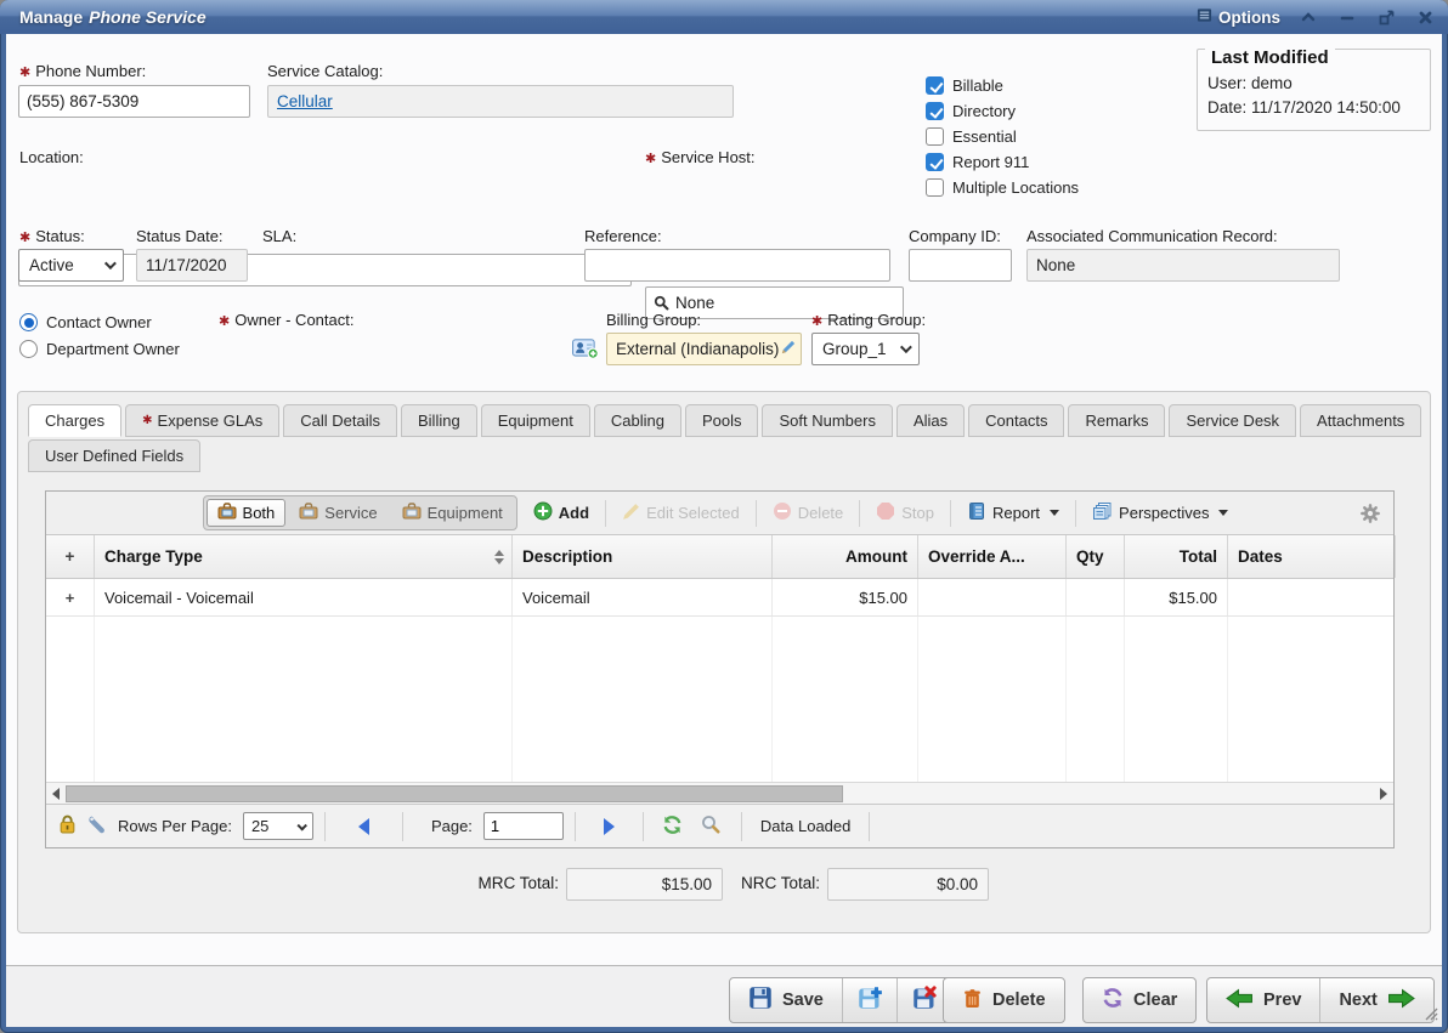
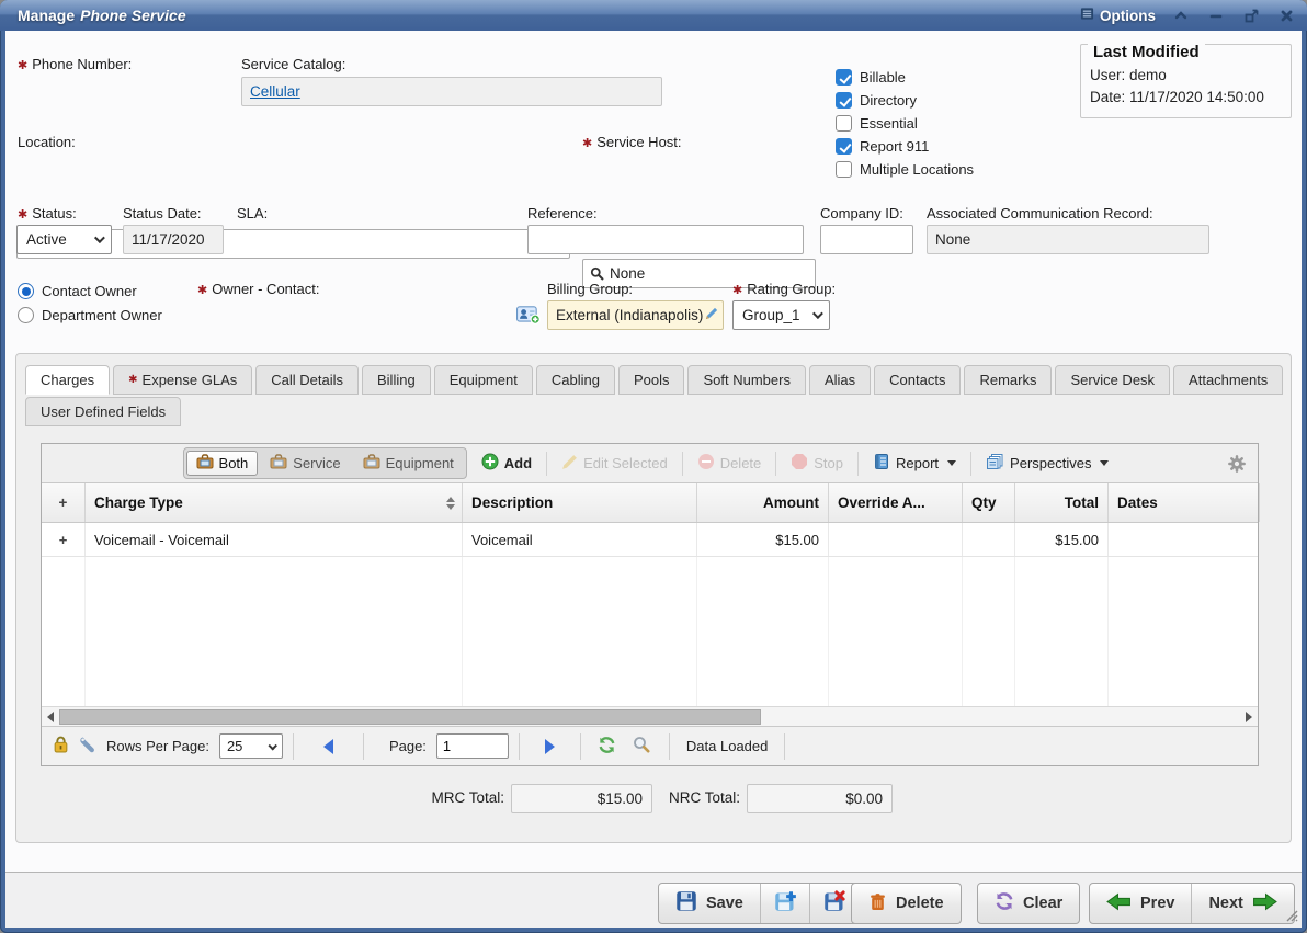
  Manage Phone Service
  Options
  ✱ Phone Number:
- (555) 867-5309
  Service Catalog:
  Cellular
  Billable
  Directory
  Essential
  Report 911
  Multiple Locations
  Last Modified
  User: demo
  Date: 11/17/2020 14:50:00
  Location:
  ✱ Service Host:
  None
  ✱ Status:
  Active
  Status Date:
  11/17/2020
  SLA:
  Reference:
  Company ID:
  Associated Communication Record:
  None
  Contact Owner
  Department Owner
  ✱ Owner - Contact:
  Billing Group:
  External (Indianapolis)
  ✱ Rating Group:
  Group_1
  Charges
  ✱
  Expense GLAs
  Call Details
  Billing
  Equipment
  Cabling
  Pools
  Soft Numbers
  Alias
  Contacts
  Remarks
  Service Desk
  Attachments
  User Defined Fields
  Both
  Service
  Equipment
  Add
  Edit Selected
  Delete
  Stop
  Report
  Perspectives
  +
  Charge Type
  Description
  Amount
  Override A...
  Qty
  Total
  Dates
  +
  Voicemail - Voicemail
  Voicemail
  $15.00
  $15.00
  Rows Per Page:
  25
  Page:
  1
  Data Loaded
  MRC Total:
  $15.00
  NRC Total:
  $0.00
  Save
  Delete
  Clear
  Prev
  Next
